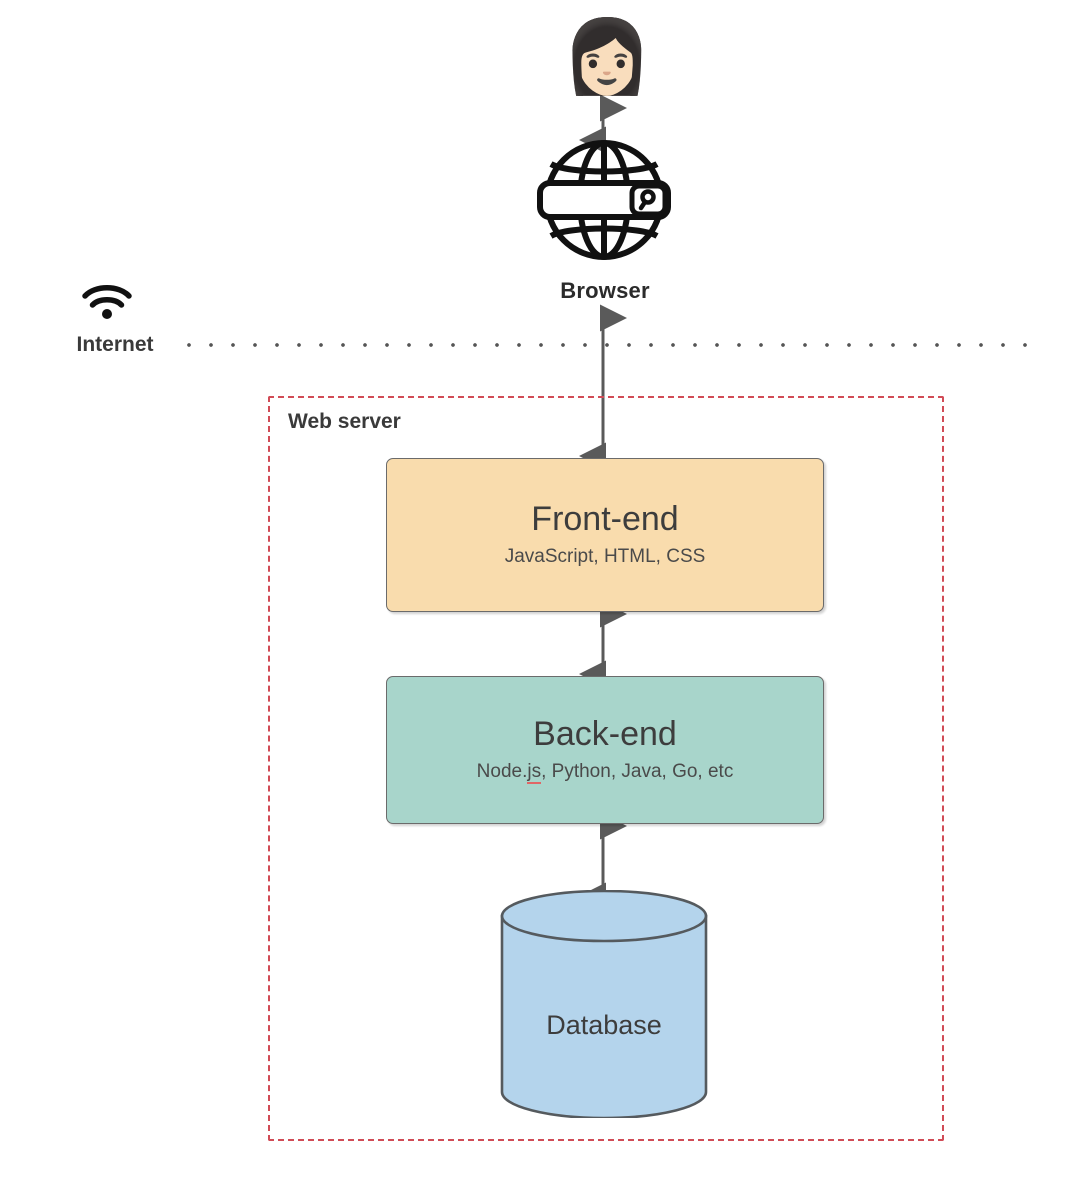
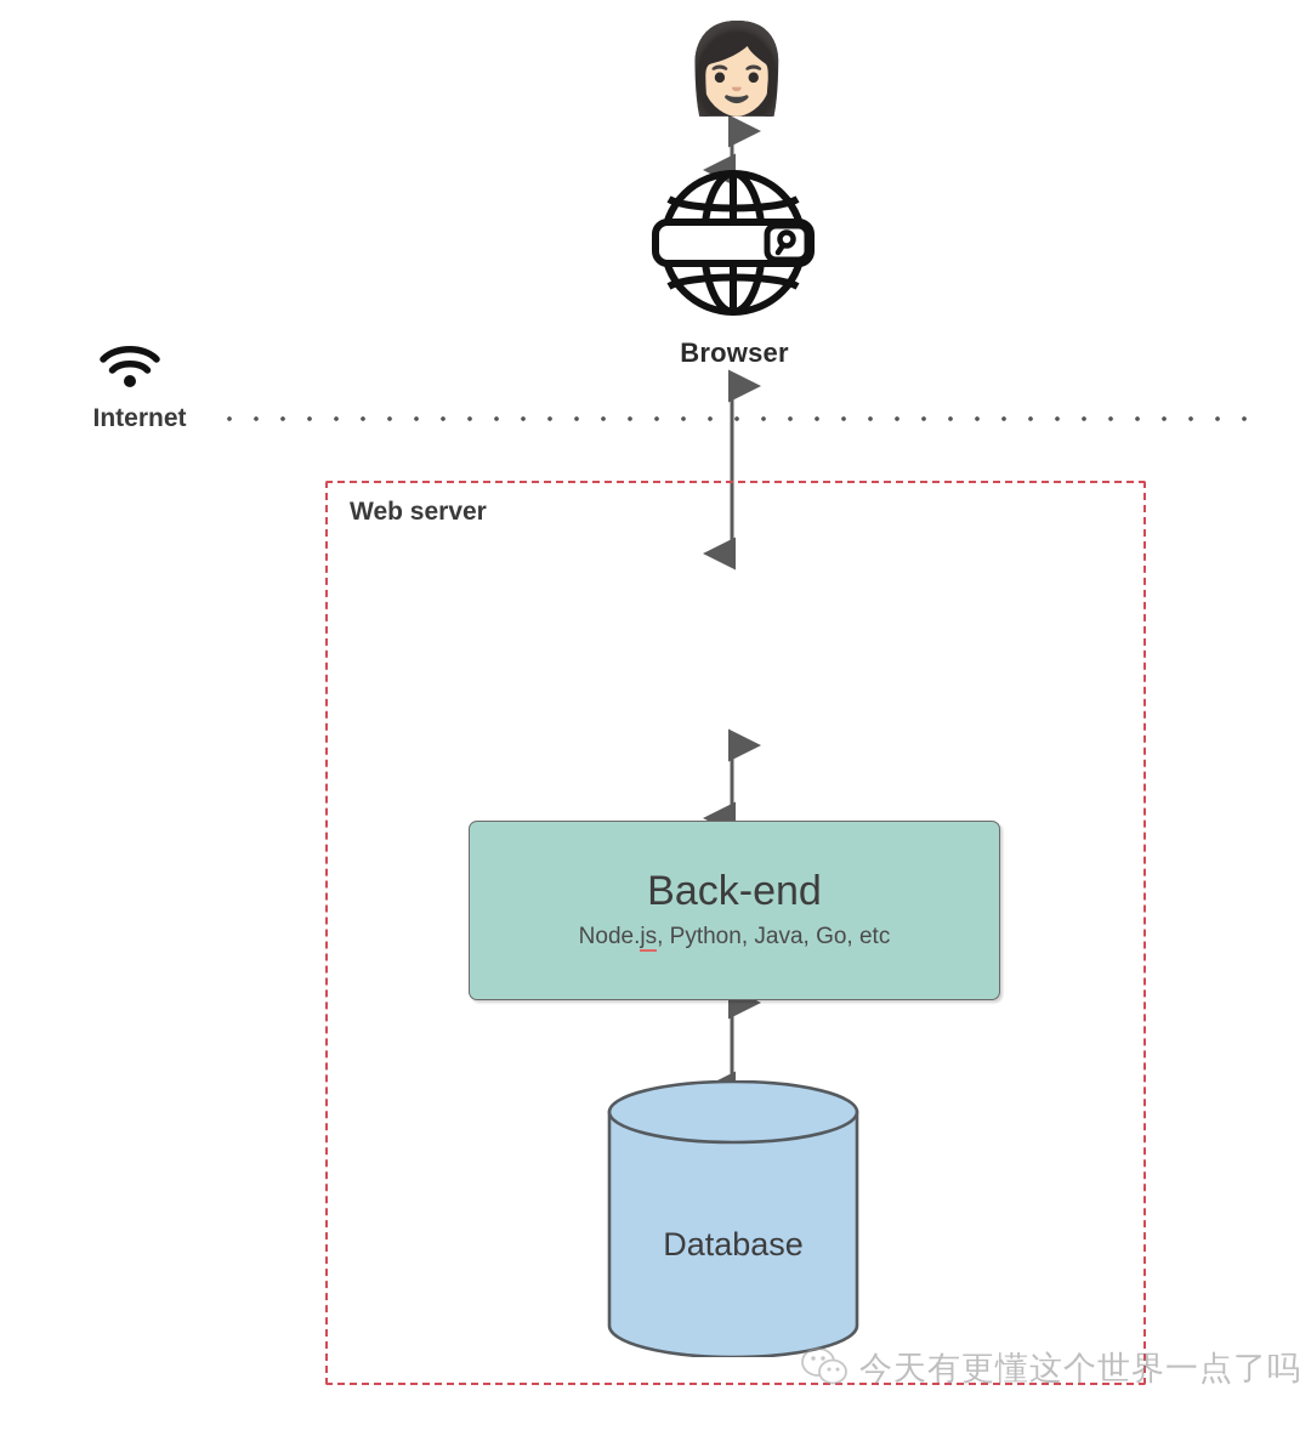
  👩🏻
  Browser
  Internet
  Web server
- Front-end
- JavaScript, HTML, CSS
  Back-end
  Node.js, Python, Java, Go, etc
  Database
+ 今天有更懂这个世界一点了吗
